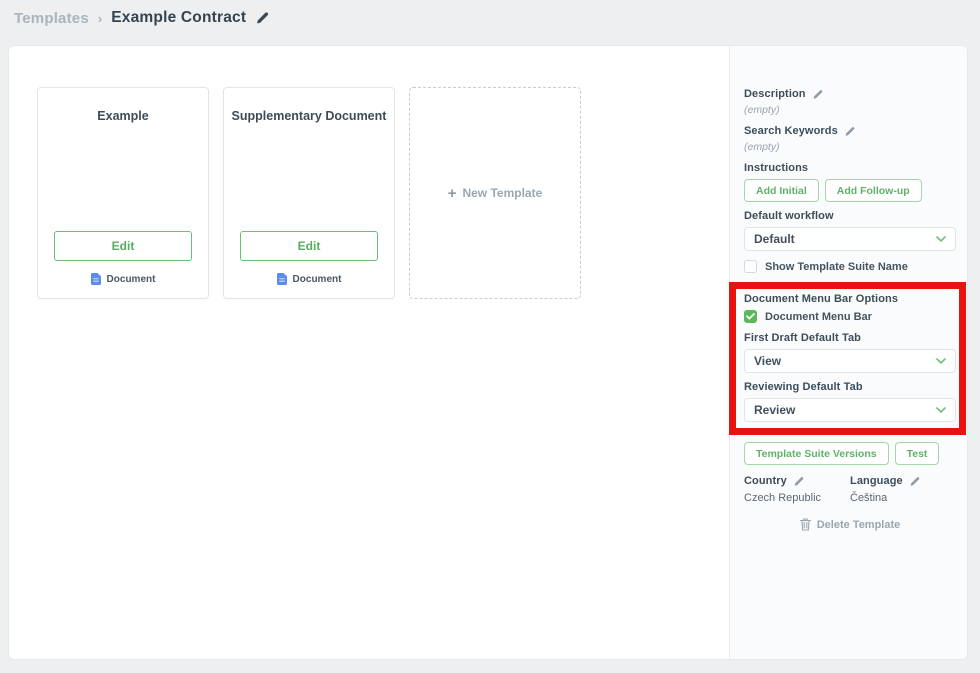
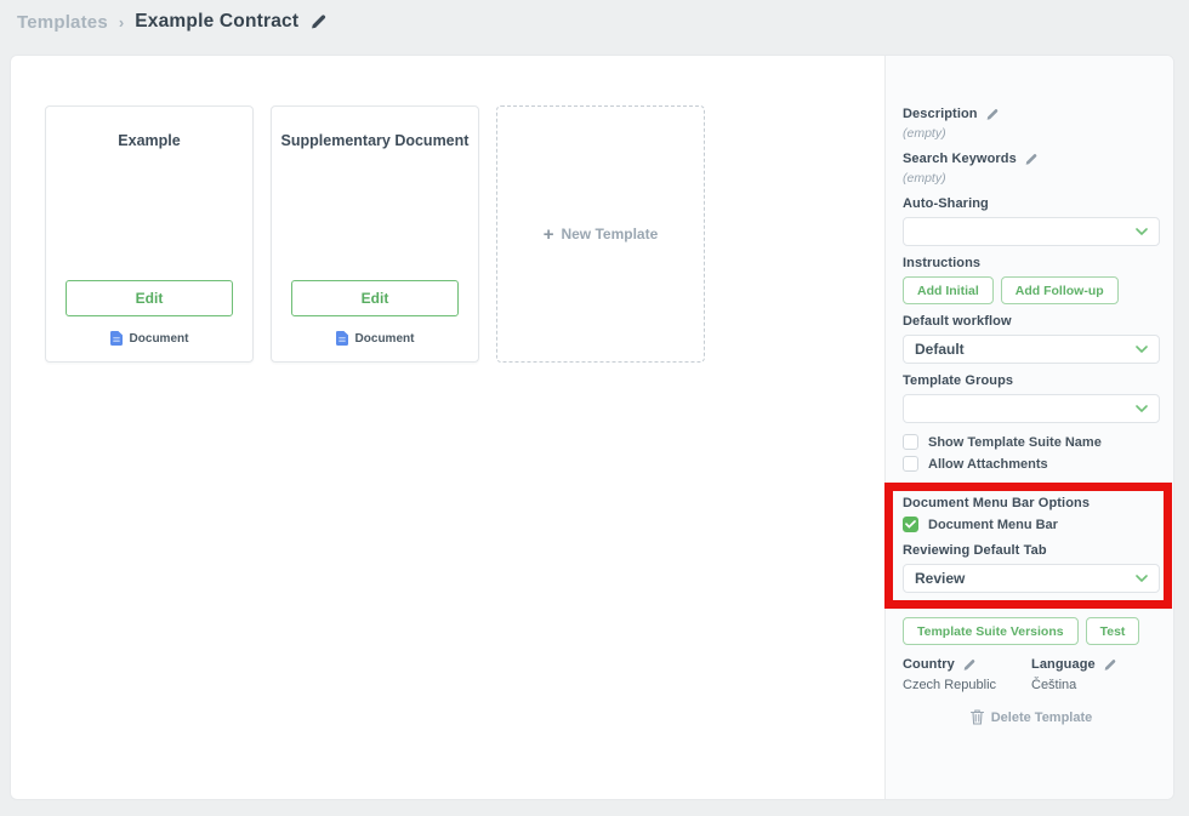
  Templates
  ›
  Example Contract
  Example
  Edit
  Document
  Supplementary Document
  Edit
  Document
  +
  New Template
  Description
  (empty)
  Search Keywords
  (empty)
+ Auto-Sharing
  Instructions
  Add Initial
  Add Follow-up
  Default workflow
  Default
+ Template Groups
  Show Template Suite Name
+ Allow Attachments
  Document Menu Bar Options
  Document Menu Bar
- First Draft Default Tab
- View
  Reviewing Default Tab
  Review
  Template Suite Versions
  Test
  Country
  Czech Republic
  Language
  Čeština
  Delete Template
